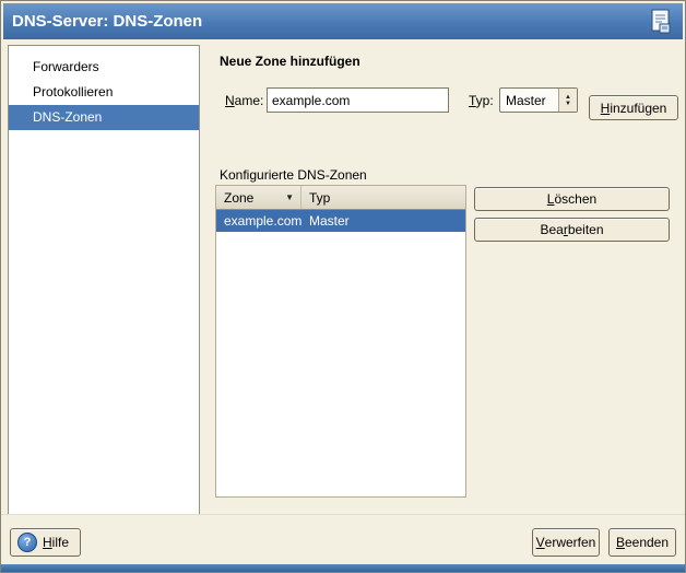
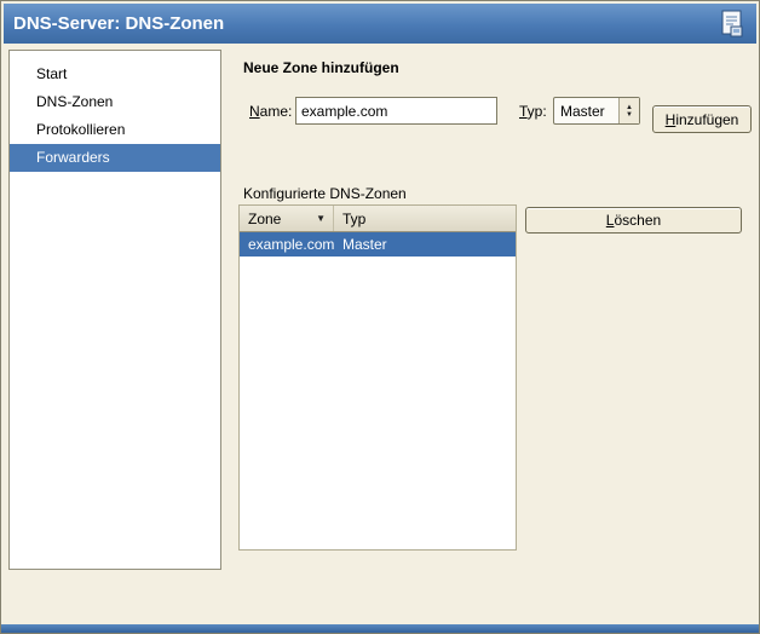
  DNS-Server: DNS-Zonen
+ Start
- Forwarders
+ DNS-Zonen
  Protokollieren
- DNS-Zonen
+ Forwarders
  Neue Zone hinzufügen
  Name:
  example.com
  Typ:
  Master
  H
  inzufügen
  Konfigurierte DNS-Zonen
  Zone
  ▼
  Typ
  example.com
  Master
  L
  öschen
- Bea
- r
- beiten
- ?
- Hilfe
- V
- erwerfen
- B
- eenden
